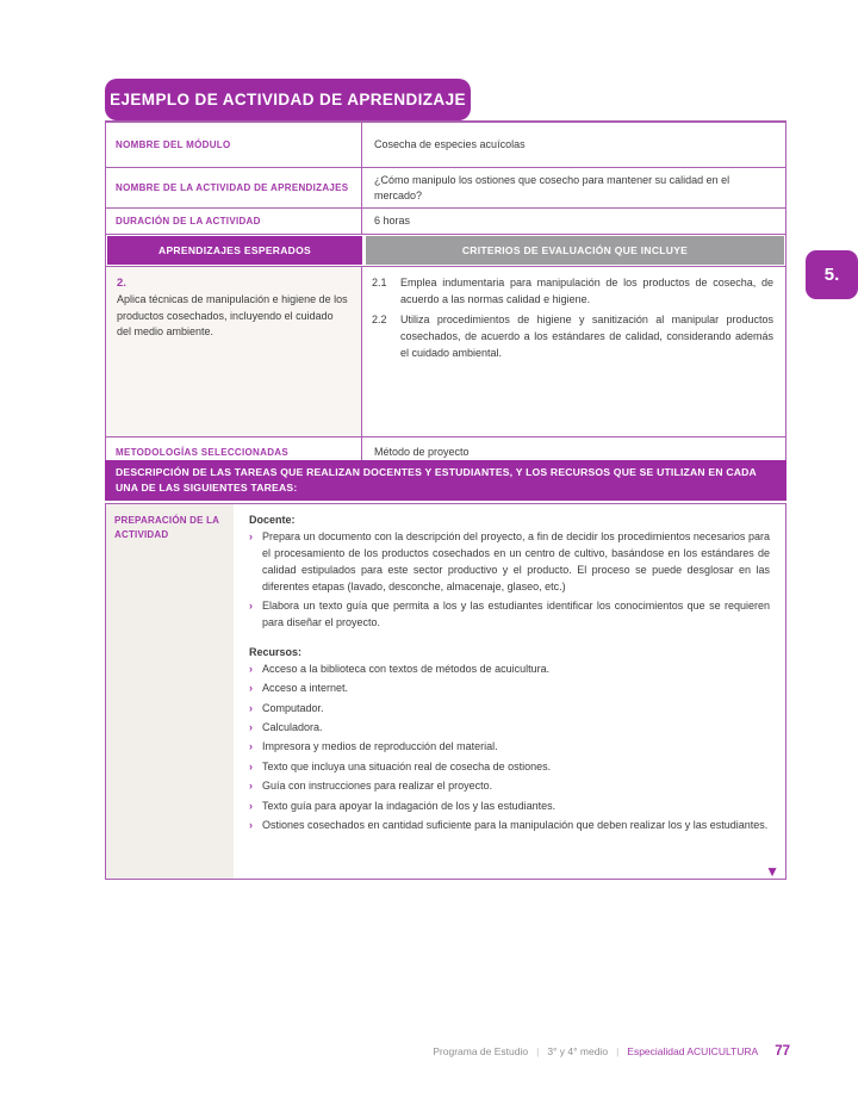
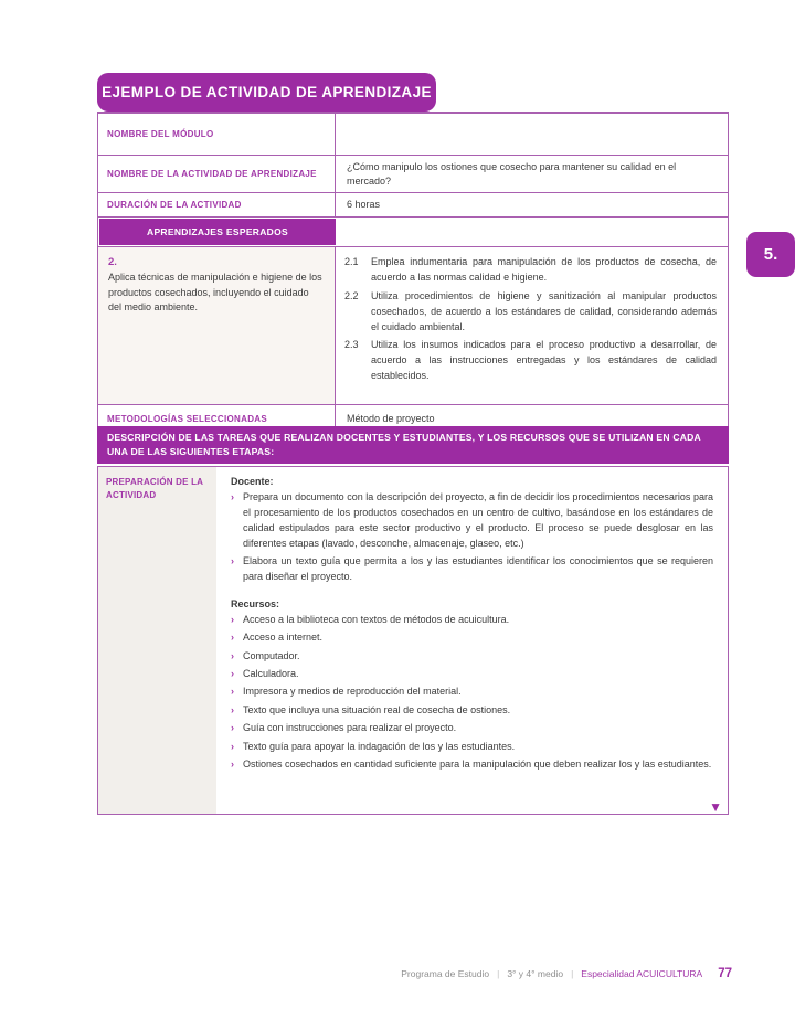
  EJEMPLO DE ACTIVIDAD DE APRENDIZAJE
  5.
  NOMBRE DEL MÓDULO
- Cosecha de especies acuícolas
- NOMBRE DE LA ACTIVIDAD DE APRENDIZAJES
+ NOMBRE DE LA ACTIVIDAD DE APRENDIZAJE
  ¿Cómo manipulo los ostiones que cosecho para mantener su calidad en el mercado?
  DURACIÓN DE LA ACTIVIDAD
  6 horas
  APRENDIZAJES ESPERADOS
- CRITERIOS DE EVALUACIÓN QUE INCLUYE
  2.
  Aplica técnicas de manipulación e higiene de los productos cosechados, incluyendo el cuidado del medio ambiente.
  2.1
  Emplea indumentaria para manipulación de los productos de cosecha, de acuerdo a las normas calidad e higiene.
  2.2
  Utiliza procedimientos de higiene y sanitización al manipular productos cosechados, de acuerdo a los estándares de calidad, considerando además el cuidado ambiental.
+ 2.3
+ Utiliza los insumos indicados para el proceso productivo a desarrollar, de acuerdo a las instrucciones entregadas y los estándares de calidad establecidos.
  METODOLOGÍAS SELECCIONADAS
  Método de proyecto
- DESCRIPCIÓN DE LAS TAREAS QUE REALIZAN DOCENTES Y ESTUDIANTES, Y LOS RECURSOS QUE SE UTILIZAN EN CADA UNA DE LAS SIGUIENTES TAREAS:
+ DESCRIPCIÓN DE LAS TAREAS QUE REALIZAN DOCENTES Y ESTUDIANTES, Y LOS RECURSOS QUE SE UTILIZAN EN CADA UNA DE LAS SIGUIENTES ETAPAS:
  PREPARACIÓN DE LA ACTIVIDAD
  Docente:
  ›
  Prepara un documento con la descripción del proyecto, a fin de decidir los procedimientos necesarios para el procesamiento de los productos cosechados en un centro de cultivo, basándose en los estándares de calidad estipulados para este sector productivo y el producto. El proceso se puede desglosar en las diferentes etapas (lavado, desconche, almacenaje, glaseo, etc.)
  ›
  Elabora un texto guía que permita a los y las estudiantes identificar los conocimientos que se requieren para diseñar el proyecto.
  Recursos:
  ›
  Acceso a la biblioteca con textos de métodos de acuicultura.
  ›
  Acceso a internet.
  ›
  Computador.
  ›
  Calculadora.
  ›
  Impresora y medios de reproducción del material.
  ›
  Texto que incluya una situación real de cosecha de ostiones.
  ›
  Guía con instrucciones para realizar el proyecto.
  ›
  Texto guía para apoyar la indagación de los y las estudiantes.
  ›
  Ostiones cosechados en cantidad suficiente para la manipulación que deben realizar los y las estudiantes.
  ▼
  Programa de Estudio
  |
  3° y 4° medio
  |
  Especialidad ACUICULTURA
  77
